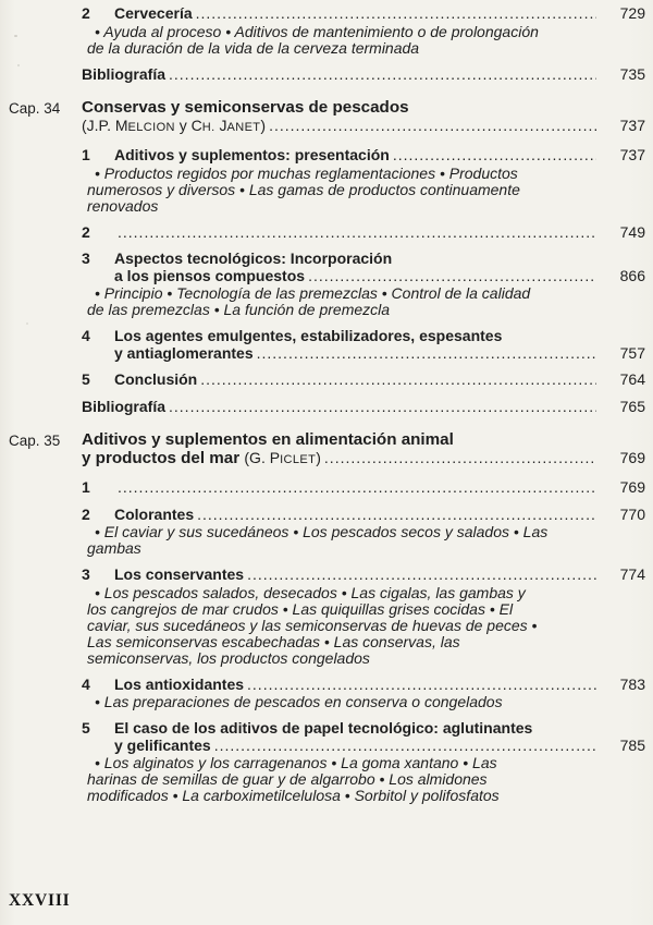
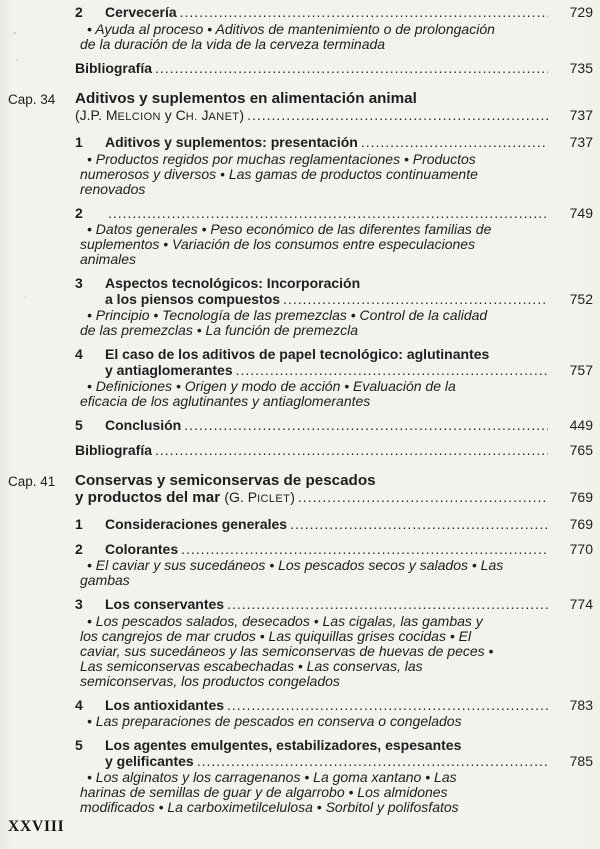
  2
  Cervecería
  729
  • Ayuda al proceso • Aditivos de mantenimiento o de prolongación de la duración de la vida de la cerveza terminada
  Bibliografía
  735
  Cap. 34
- Conservas y semiconservas de pescados
+ Aditivos y suplementos en alimentación animal
  (J.P. M
  ELCION
  y C
  H.
  J
  ANET
  )
  737
  1
  Aditivos y suplementos: presentación
  737
  • Productos regidos por muchas reglamentaciones • Productos numerosos y diversos • Las gamas de productos continuamente renovados
  2
  749
+ • Datos generales • Peso económico de las diferentes familias de suplementos • Variación de los consumos entre especulaciones animales
  3
  Aspectos tecnológicos: Incorporación
  a los piensos compuestos
- 866
+ 752
  • Principio • Tecnología de las premezclas • Control de la calidad de las premezclas • La función de premezcla
  4
- Los agentes emulgentes, estabilizadores, espesantes
+ El caso de los aditivos de papel tecnológico: aglutinantes
  y antiaglomerantes
  757
+ • Definiciones • Origen y modo de acción • Evaluación de la eficacia de los aglutinantes y antiaglomerantes
  5
  Conclusión
- 764
+ 449
  Bibliografía
  765
- Cap. 35
+ Cap. 41
- Aditivos y suplementos en alimentación animal
+ Conservas y semiconservas de pescados
  y productos del mar
  (G. P
  ICLET
  )
  769
  1
+ Consideraciones generales
  769
  2
  Colorantes
  770
  • El caviar y sus sucedáneos • Los pescados secos y salados • Las gambas
  3
  Los conservantes
  774
  • Los pescados salados, desecados • Las cigalas, las gambas y los cangrejos de mar crudos • Las quiquillas grises cocidas • El caviar, sus sucedáneos y las semiconservas de huevas de peces • Las semiconservas escabechadas • Las conservas, las semiconservas, los productos congelados
  4
  Los antioxidantes
  783
  • Las preparaciones de pescados en conserva o congelados
  5
- El caso de los aditivos de papel tecnológico: aglutinantes
+ Los agentes emulgentes, estabilizadores, espesantes
  y gelificantes
  785
  • Los alginatos y los carragenanos • La goma xantano • Las harinas de semillas de guar y de algarrobo • Los almidones modificados • La carboximetilcelulosa • Sorbitol y polifosfatos
  XXVIII
